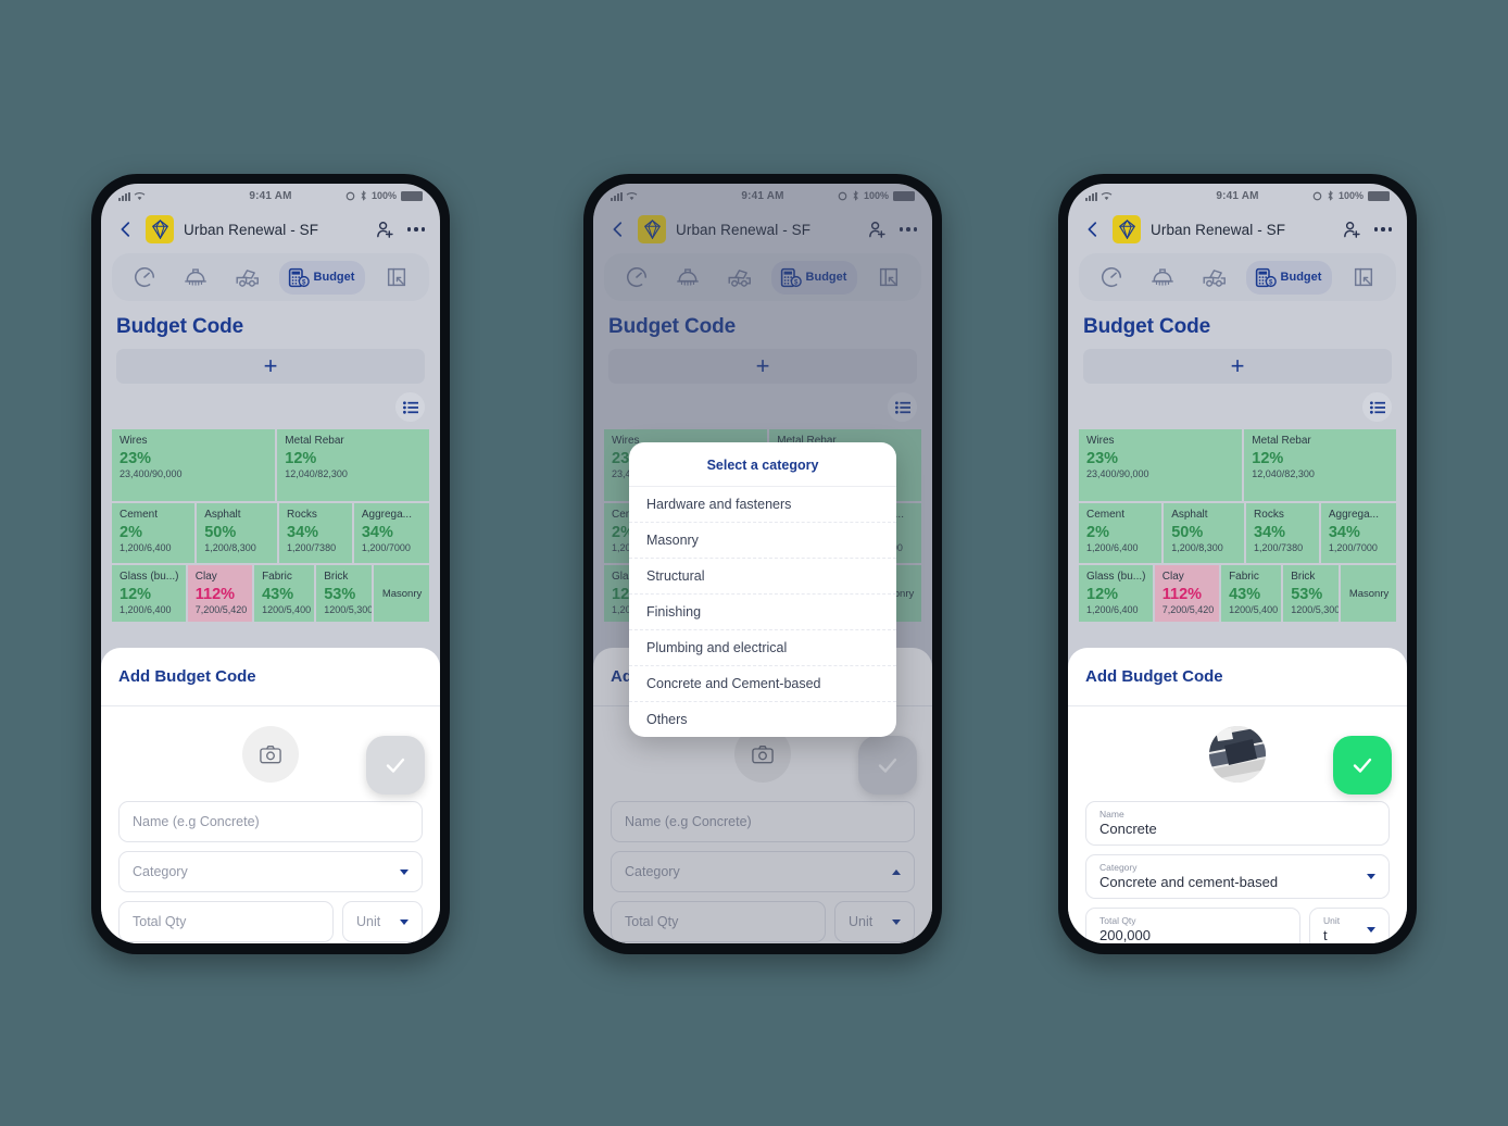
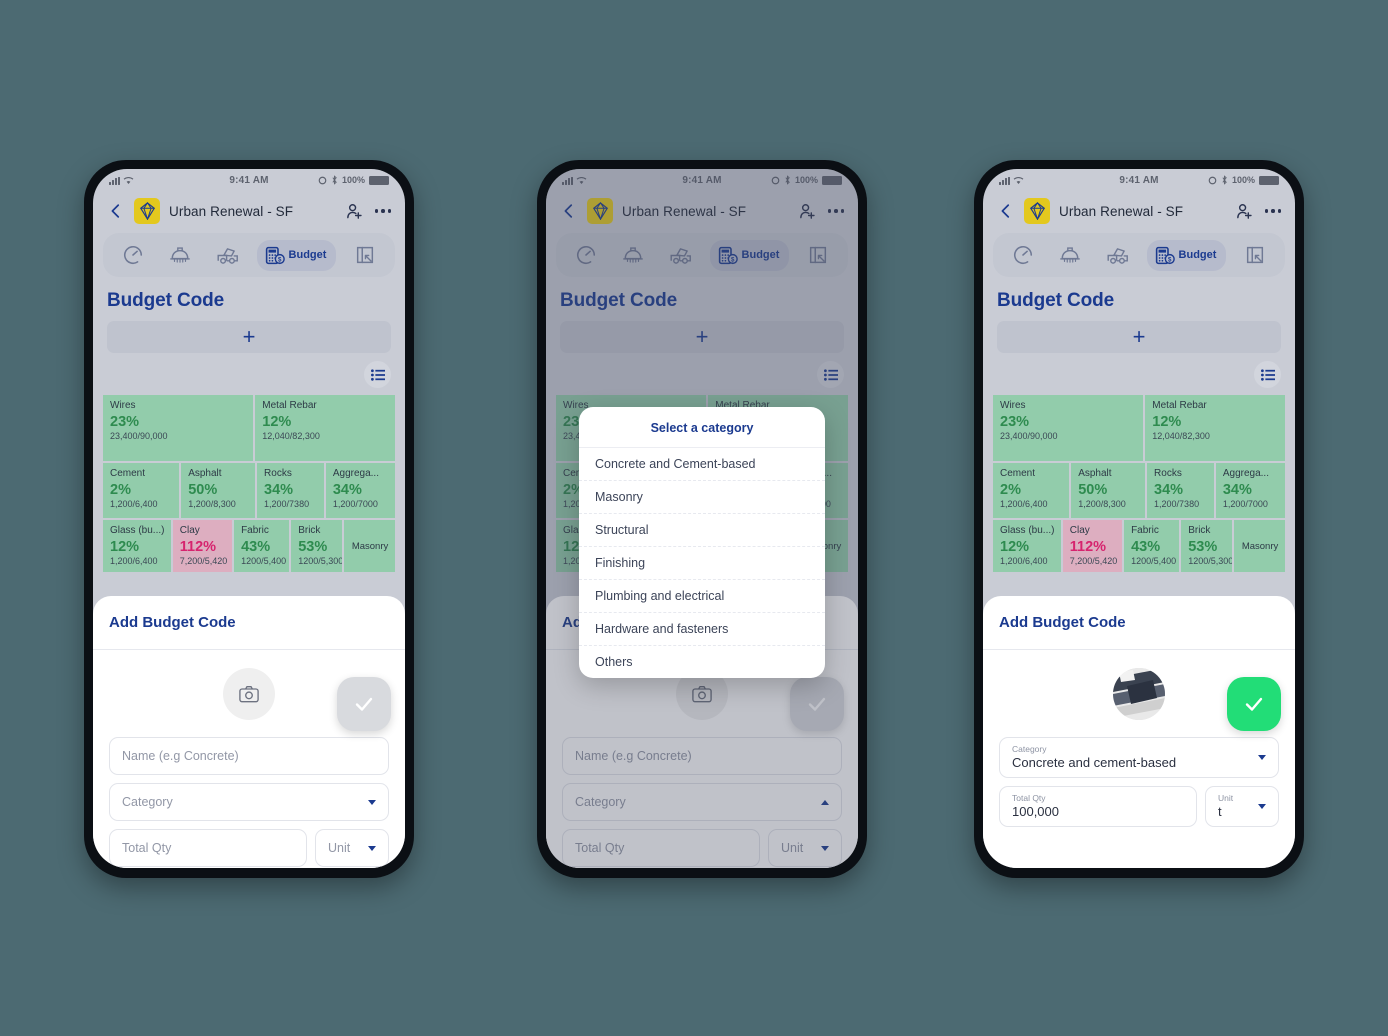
  9:41 AM
  100%
  Urban Renewal - SF
  Budget
  Budget Code
  +
  Wires
  23%
  23,400/90,000
  Metal Rebar
  12%
  12,040/82,300
  Cement
  2%
  1,200/6,400
  Asphalt
  50%
  1,200/8,300
  Rocks
  34%
  1,200/7380
  Aggrega...
  34%
  1,200/7000
  Glass (bu...)
  12%
  1,200/6,400
  Clay
  112%
  7,200/5,420
  Fabric
  43%
  1200/5,400
  Brick
  53%
  1200/5,300
  Masonry
  Add Budget Code
  Name (e.g Concrete)
  Category
  Total Qty
  Unit
  9:41 AM
  100%
  Urban Renewal - SF
  Budget
  Budget Code
  +
  Wires
  Metal Rebar
  2%
  Name (e.g Concrete)
  Category
  Total Qty
  Unit
  Select a category
- Hardware and fasteners
+ Concrete and Cement-based
  Masonry
  Structural
  Finishing
  Plumbing and electrical
- Concrete and Cement-based
+ Hardware and fasteners
  Others
  9:41 AM
  100%
  Urban Renewal - SF
  Budget
  Budget Code
  +
  Wires
  23%
  23,400/90,000
  Metal Rebar
  12%
  12,040/82,300
  Cement
  2%
  1,200/6,400
  Asphalt
  50%
  1,200/8,300
  Rocks
  34%
  1,200/7380
  Aggrega...
  34%
  1,200/7000
  Glass (bu...)
  12%
  1,200/6,400
  Clay
  112%
  7,200/5,420
  Fabric
  43%
  1200/5,400
  Brick
  53%
  1200/5,300
  Masonry
  Add Budget Code
- Name
- Concrete
  Category
  Concrete and cement-based
  Total Qty
- 200,000
+ 100,000
  Unit
  t
